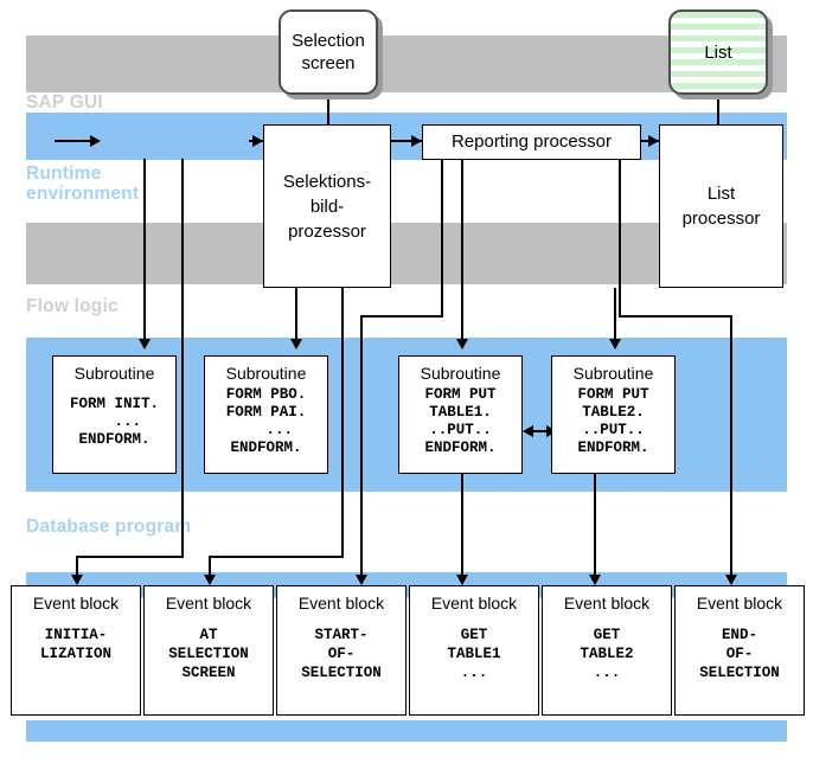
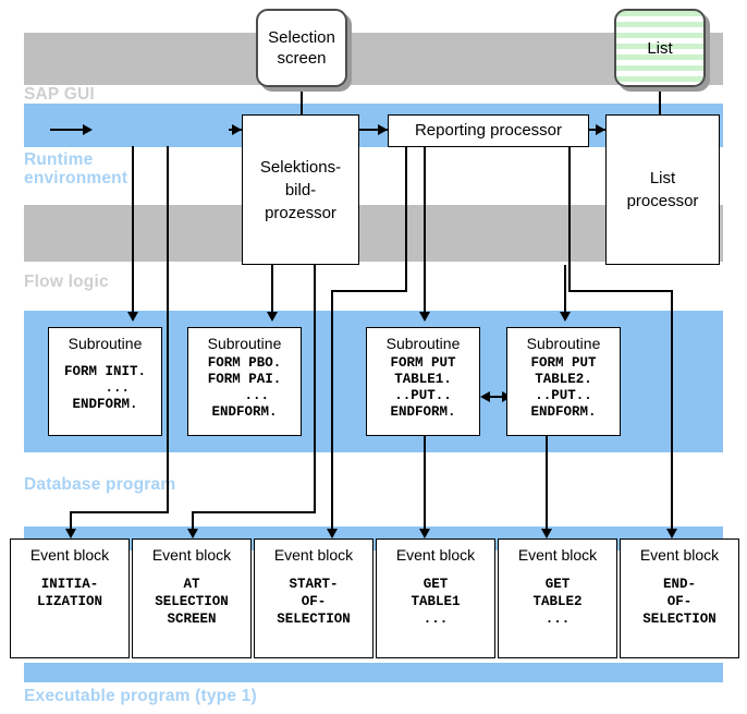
  SAP GUI
  Runtime
  environment
  Flow logic
  Database progra
+ Executable program (type 1)
  Selection
  screen
  List
  Selektions-
  bild-
  prozessor
  Reporting processor
  List
  processor
  Subroutine
  FORM INIT.
  ...
  ENDFORM.
  Subroutine
  FORM PBO.
  FORM PAI.
  ...
  ENDFORM.
  Subroutine
  FORM PUT
  TABLE1.
  ..PUT..
  ENDFORM.
  Subroutine
  FORM PUT
  TABLE2.
  ..PUT..
  ENDFORM.
  Event block
  INITIA-
  LIZATION
  Event block
  AT
  SELECTION
  SCREEN
  Event block
  START-
  OF-
  SELECTION
  Event block
  GET
  TABLE1
  ...
  Event block
  GET
  TABLE2
  ...
  Event block
  END-
  OF-
  SELECTION
